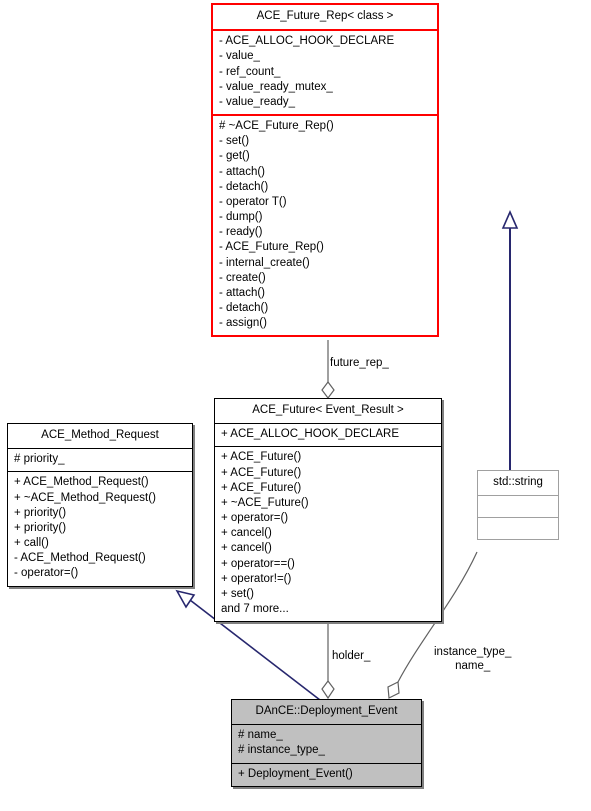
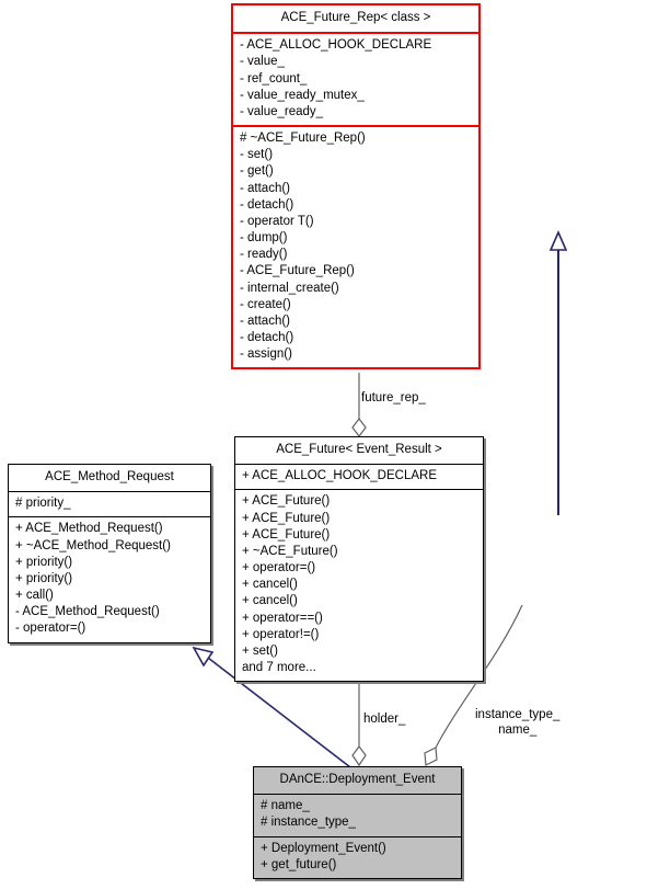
  ACE_Future_Rep< class >
  - ACE_ALLOC_HOOK_DECLARE
  - value_
  - ref_count_
  - value_ready_mutex_
  - value_ready_
  # ~ACE_Future_Rep()
  - set()
  - get()
  - attach()
  - detach()
  - operator T()
  - dump()
  - ready()
  - ACE_Future_Rep()
  - internal_create()
  - create()
  - attach()
  - detach()
  - assign()
  ACE_Future< Event_Result >
  + ACE_ALLOC_HOOK_DECLARE
  + ACE_Future()
  + ACE_Future()
  + ACE_Future()
  + ~ACE_Future()
  + operator=()
  + cancel()
  + cancel()
  + operator==()
  + operator!=()
  + set()
  and 7 more...
  ACE_Method_Request
  # priority_
  + ACE_Method_Request()
  + ~ACE_Method_Request()
  + priority()
  + priority()
  + call()
  - ACE_Method_Request()
  - operator=()
- std::string
  DAnCE::Deployment_Event
  # name_
  # instance_type_
  + Deployment_Event()
+ + get_future()
  future_rep_
  holder_
  instance_type_
  name_
